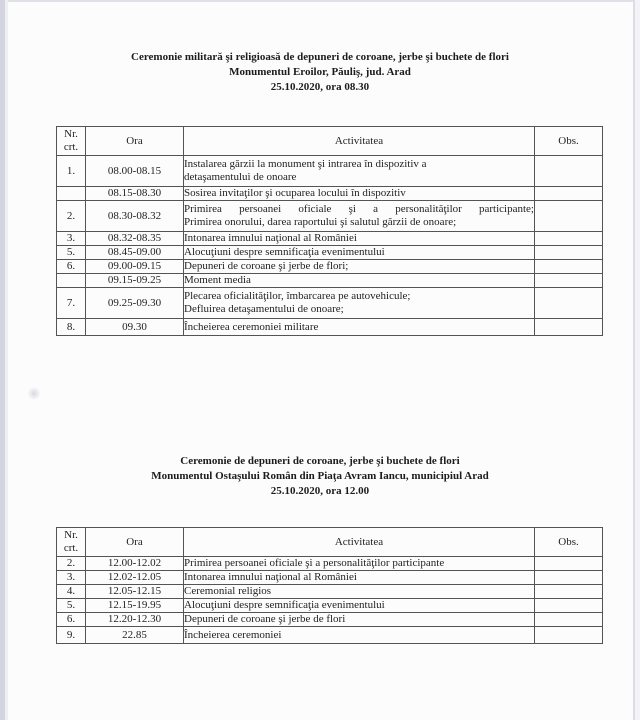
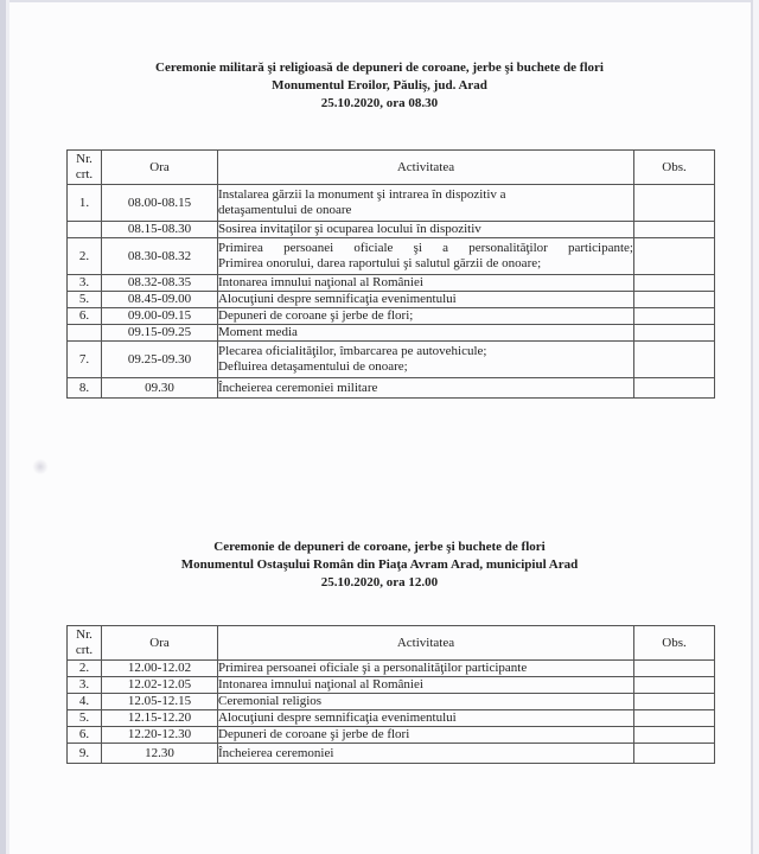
  Ceremonie militară şi religioasă de depuneri de coroane, jerbe şi buchete de flori
  Monumentul Eroilor, Păuliş, jud. Arad
  25.10.2020, ora 08.30
  Nr.crt.	Ora	Activitatea	Obs.
  1.	08.00-08.15	Instalarea gărzii la monument şi intrarea în dispozitiv adetaşamentului de onoare
  	08.15-08.30	Sosirea invitaţilor şi ocuparea locului în dispozitiv
  2.	08.30-08.32	Primirea persoanei oficiale şi a personalităţilor participante;Primirea onorului, darea raportului şi salutul gărzii de onoare;
  3.	08.32-08.35	Intonarea imnului naţional al României
  5.	08.45-09.00	Alocuţiuni despre semnificaţia evenimentului
  6.	09.00-09.15	Depuneri de coroane şi jerbe de flori;
  	09.15-09.25	Moment media
  7.	09.25-09.30	Plecarea oficialităţilor, îmbarcarea pe autovehicule;Defluirea detaşamentului de onoare;
  8.	09.30	Încheierea ceremoniei militare
  Ceremonie de depuneri de coroane, jerbe şi buchete de flori
- Monumentul Ostaşului Român din Piaţa Avram Iancu, municipiul Arad
+ Monumentul Ostaşului Român din Piaţa Avram Arad, municipiul Arad
  25.10.2020, ora 12.00
  Nr.crt.	Ora	Activitatea	Obs.
  2.	12.00-12.02	Primirea persoanei oficiale şi a personalităţilor participante
  3.	12.02-12.05	Intonarea imnului naţional al României
  4.	12.05-12.15	Ceremonial religios
- 5.	12.15-19.95	Alocuţiuni despre semnificaţia evenimentului
+ 5.	12.15-12.20	Alocuţiuni despre semnificaţia evenimentului
  6.	12.20-12.30	Depuneri de coroane şi jerbe de flori
- 9.	22.85	Încheierea ceremoniei
+ 9.	12.30	Încheierea ceremoniei
